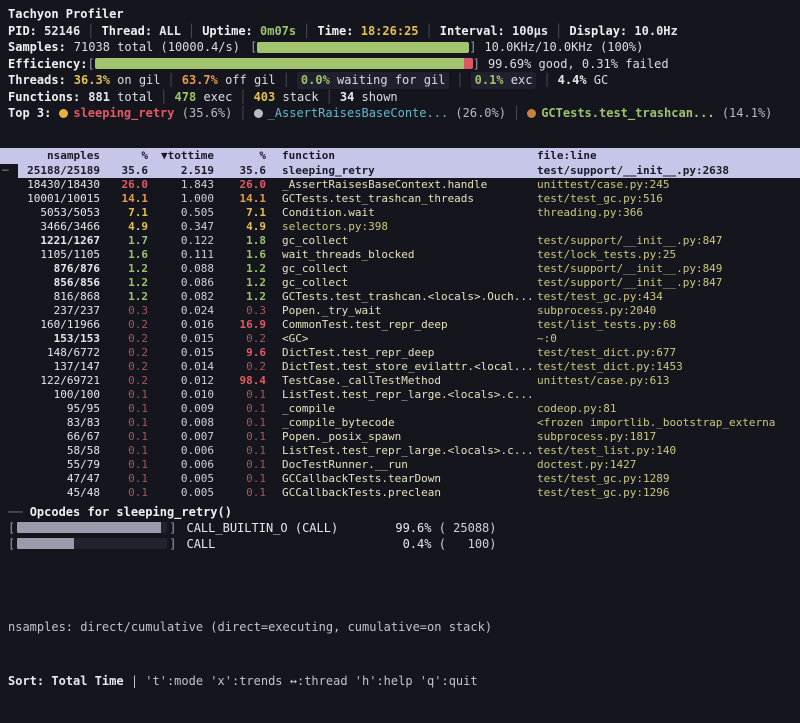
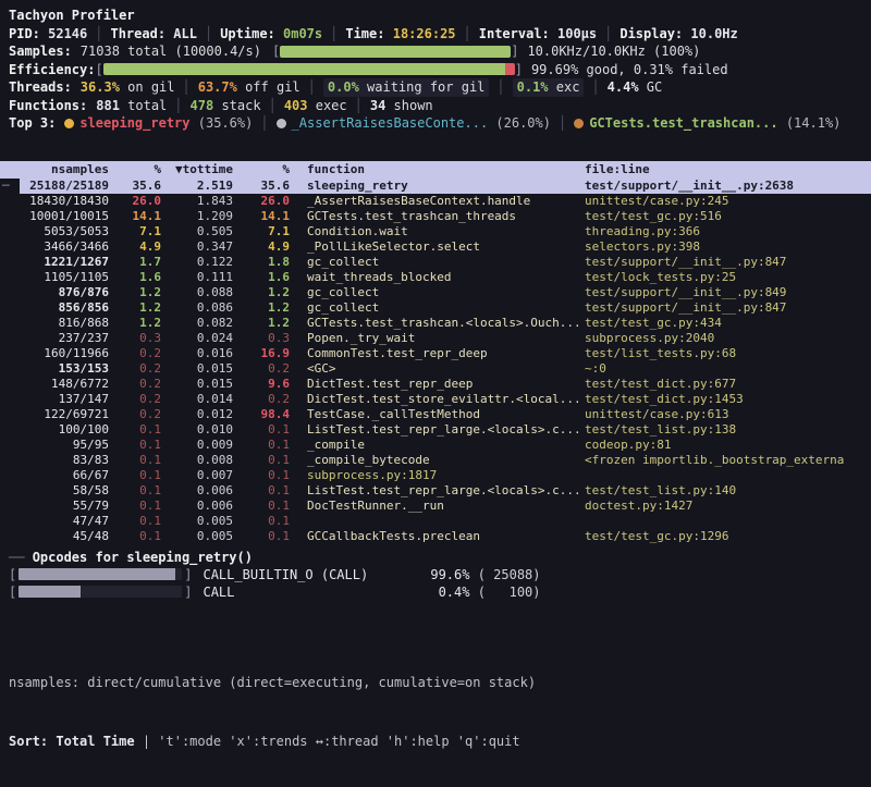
  Tachyon Profiler
  PID:
  52146
  │
  Thread:
  ALL
  │
  Uptime:
  0m07s
  │
  Time:
  18:26:25
  │
  Interval:
  100µs
  │
  Display:
  10.0Hz
  Samples:
  71038 total (10000.4/s)
  [
  ]
  10.0KHz/10.0KHz (100%)
  Efficiency:
  [
  ]
  99.69% good, 0.31% failed
  Threads:
  36.3% on gil
  │
  63.7% off gil
  │
  0.0% waiting for gil
  │
  0.1% exc
  │
  4.4% GC
  Functions:
  881 total
  │
- 478 exec
+ 478 stack
  │
- 403 stack
+ 403 exec
  │
  34 shown
  Top 3:
  sleeping_retry
  (35.6%)
  │
  _AssertRaisesBaseConte...
  (26.0%)
  │
  GCTests.test_trashcan...
  (14.1%)
  nsamples
  %
  ▼tottime
  %
  function
  file:line
  ─
  25188/25189
  35.6
  2.519
  35.6
  sleeping_retry
  test/support/__init__.py:2638
  18430/18430
  26.0
  1.843
  26.0
  _AssertRaisesBaseContext.handle
  unittest/case.py:245
  10001/10015
  14.1
- 1.000
+ 1.209
  14.1
  GCTests.test_trashcan_threads
  test/test_gc.py:516
  5053/5053
  7.1
  0.505
  7.1
  Condition.wait
  threading.py:366
  3466/3466
  4.9
  0.347
  4.9
+ _PollLikeSelector.select
  selectors.py:398
  1221/1267
  1.7
  0.122
  1.8
  gc_collect
  test/support/__init__.py:847
  1105/1105
  1.6
  0.111
  1.6
  wait_threads_blocked
  test/lock_tests.py:25
  876/876
  1.2
  0.088
  1.2
  gc_collect
  test/support/__init__.py:849
  856/856
  1.2
  0.086
  1.2
  gc_collect
  test/support/__init__.py:847
  816/868
  1.2
  0.082
  1.2
  GCTests.test_trashcan.<locals>.Ouch...
  test/test_gc.py:434
  237/237
  0.3
  0.024
  0.3
  Popen._try_wait
  subprocess.py:2040
  160/11966
  0.2
  0.016
  16.9
  CommonTest.test_repr_deep
  test/list_tests.py:68
  153/153
  0.2
  0.015
  0.2
  <GC>
  ~:0
  148/6772
  0.2
  0.015
  9.6
  DictTest.test_repr_deep
  test/test_dict.py:677
  137/147
  0.2
  0.014
  0.2
  DictTest.test_store_evilattr.<local...
  test/test_dict.py:1453
  122/69721
  0.2
  0.012
  98.4
  TestCase._callTestMethod
  unittest/case.py:613
  100/100
  0.1
  0.010
  0.1
  ListTest.test_repr_large.<locals>.c...
+ test/test_list.py:138
  95/95
  0.1
  0.009
  0.1
  _compile
  codeop.py:81
  83/83
  0.1
  0.008
  0.1
  _compile_bytecode
  <frozen importlib._bootstrap_externa
  66/67
  0.1
  0.007
  0.1
- Popen._posix_spawn
  subprocess.py:1817
  58/58
  0.1
  0.006
  0.1
  ListTest.test_repr_large.<locals>.c...
  test/test_list.py:140
  55/79
  0.1
  0.006
  0.1
  DocTestRunner.__run
  doctest.py:1427
  47/47
  0.1
  0.005
  0.1
- GCCallbackTests.tearDown
- test/test_gc.py:1289
  45/48
  0.1
  0.005
  0.1
  GCCallbackTests.preclean
  test/test_gc.py:1296
  ── Opcodes for sleeping_retry()
  [
  ]
  CALL_BUILTIN_O (CALL)
  99.6%
  ( 25088)
  [
  ]
  CALL
  0.4%
  ( 100)
  nsamples: direct/cumulative (direct=executing, cumulative=on stack)
  Sort: Total Time | 't':mode 'x':trends ↔:thread 'h':help 'q':quit
